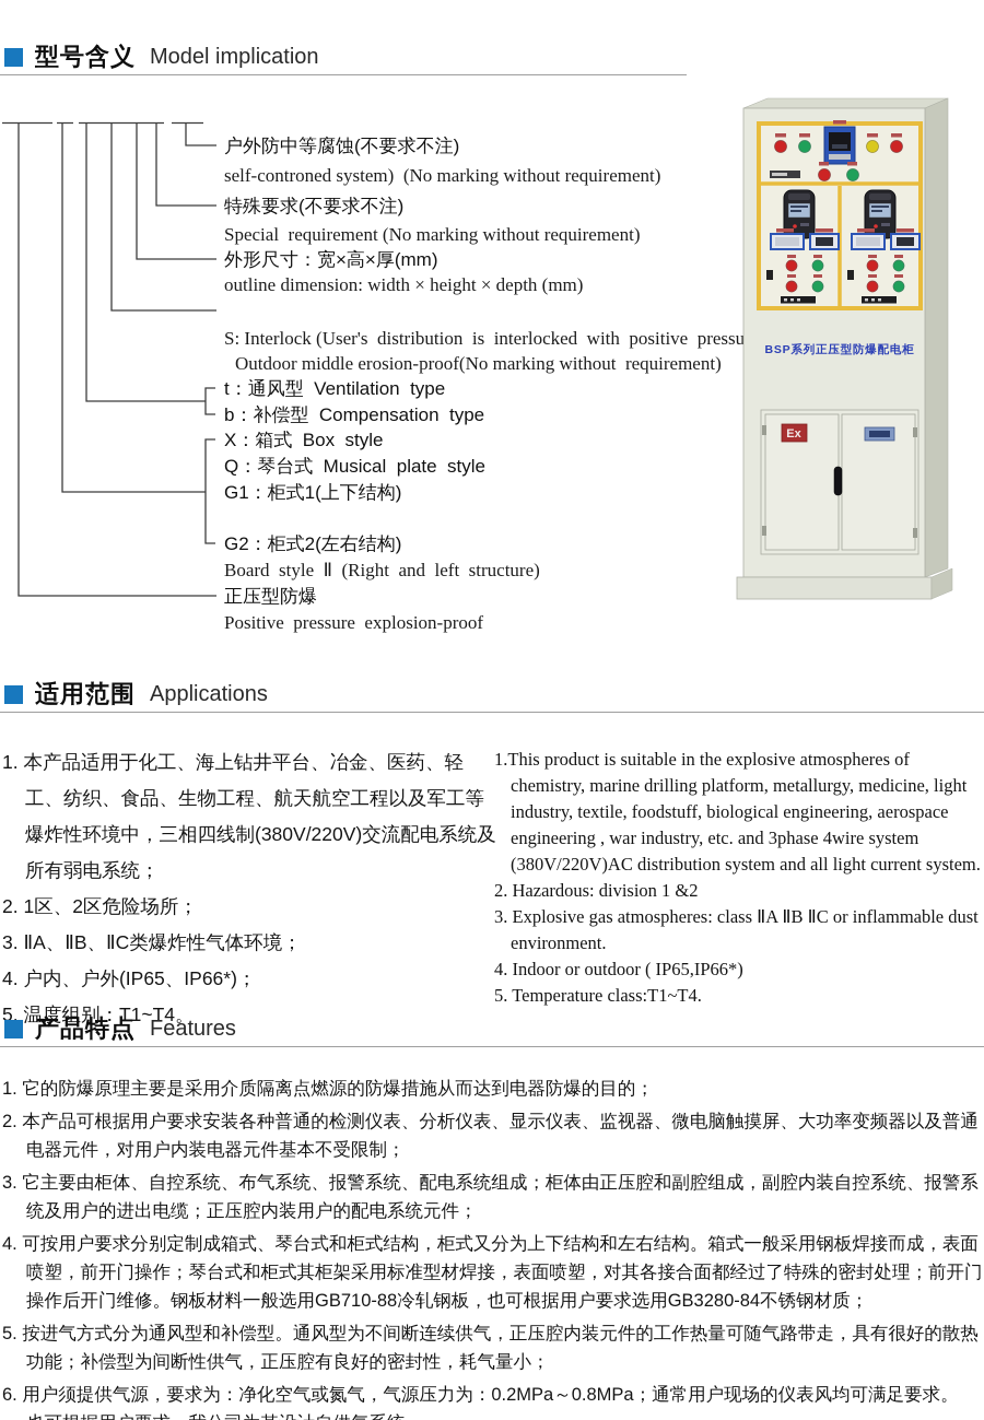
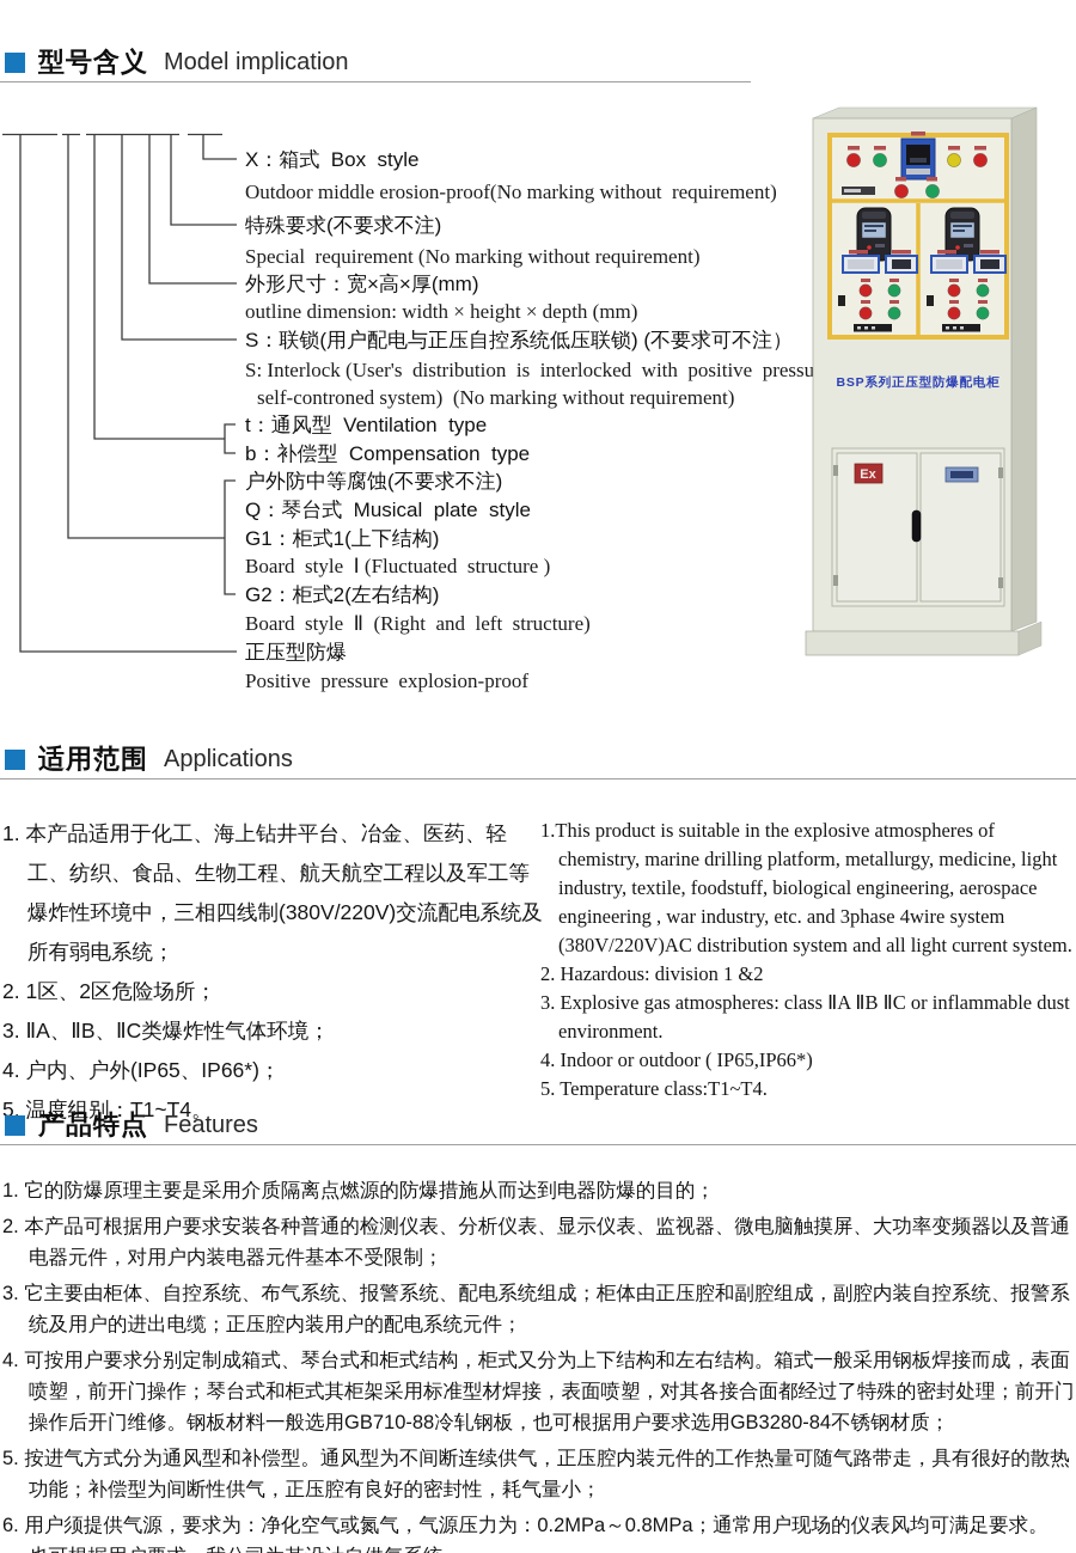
  型号含义
  Model implication
- 户外防中等腐蚀(不要求不注)
+ X：箱式 Box style
- self-controned system) (No marking without requirement)
+ Outdoor middle erosion-proof(No marking without requirement)
  特殊要求(不要求不注)
  Special requirement (No marking without requirement)
  外形尺寸：宽×高×厚(mm)
  outline dimension: width × height × depth (mm)
+ S：联锁(用户配电与正压自控系统低压联锁) (不要求可不注）
  S: Interlock (User's distribution is interlocked with positive pressu
- Outdoor middle erosion-proof(No marking without requirement)
+ self-controned system) (No marking without requirement)
  t：通风型 Ventilation type
  b：补偿型 Compensation type
- X：箱式 Box style
+ 户外防中等腐蚀(不要求不注)
  Q：琴台式 Musical plate style
  G1：柜式1(上下结构)
+ Board style Ⅰ (Fluctuated structure )
  G2：柜式2(左右结构)
  Board style Ⅱ (Right and left structure)
  正压型防爆
  Positive pressure explosion-proof
  BSP系列正压型防爆配电柜
  Ex
  适用范围
  Applications
  1. 本产品适用于化工、海上钻井平台、冶金、医药、轻工、纺织、食品、生物工程、航天航空工程以及军工等爆炸性环境中，三相四线制(380V/220V)交流配电系统及所有弱电系统；
  2. 1区、2区危险场所；
  3. ⅡA、ⅡB、ⅡC类爆炸性气体环境；
  4. 户内、户外(IP65、IP66*)；
  5. 温度组别：T1~T4。
  1.This product is suitable in the explosive atmospheres of chemistry, marine drilling platform, metallurgy, medicine, light industry, textile, foodstuff, biological engineering, aerospace engineering , war industry, etc. and 3phase 4wire system (380V/220V)AC distribution system and all light current system.
  2. Hazardous: division 1 &2
  3. Explosive gas atmospheres: class ⅡA ⅡB ⅡC or inflammable dust environment.
  4. Indoor or outdoor ( IP65,IP66*)
  5. Temperature class:T1~T4.
  产品特点
  Features
  1. 它的防爆原理主要是采用介质隔离点燃源的防爆措施从而达到电器防爆的目的；
  2. 本产品可根据用户要求安装各种普通的检测仪表、分析仪表、显示仪表、监视器、微电脑触摸屏、大功率变频器以及普通电器元件，对用户内装电器元件基本不受限制；
  3. 它主要由柜体、自控系统、布气系统、报警系统、配电系统组成；柜体由正压腔和副腔组成，副腔内装自控系统、报警系统及用户的进出电缆；正压腔内装用户的配电系统元件；
  4. 可按用户要求分别定制成箱式、琴台式和柜式结构，柜式又分为上下结构和左右结构。箱式一般采用钢板焊接而成，表面喷塑，前开门操作；琴台式和柜式其柜架采用标准型材焊接，表面喷塑，对其各接合面都经过了特殊的密封处理；前开门操作后开门维修。钢板材料一般选用GB710-88冷轧钢板，也可根据用户要求选用GB3280-84不锈钢材质；
  5. 按进气方式分为通风型和补偿型。通风型为不间断连续供气，正压腔内装元件的工作热量可随气路带走，具有很好的散热功能；补偿型为间断性供气，正压腔有良好的密封性，耗气量小；
  6. 用户须提供气源，要求为：净化空气或氮气，气源压力为：0.2MPa～0.8MPa；通常用户现场的仪表风均可满足要求。
